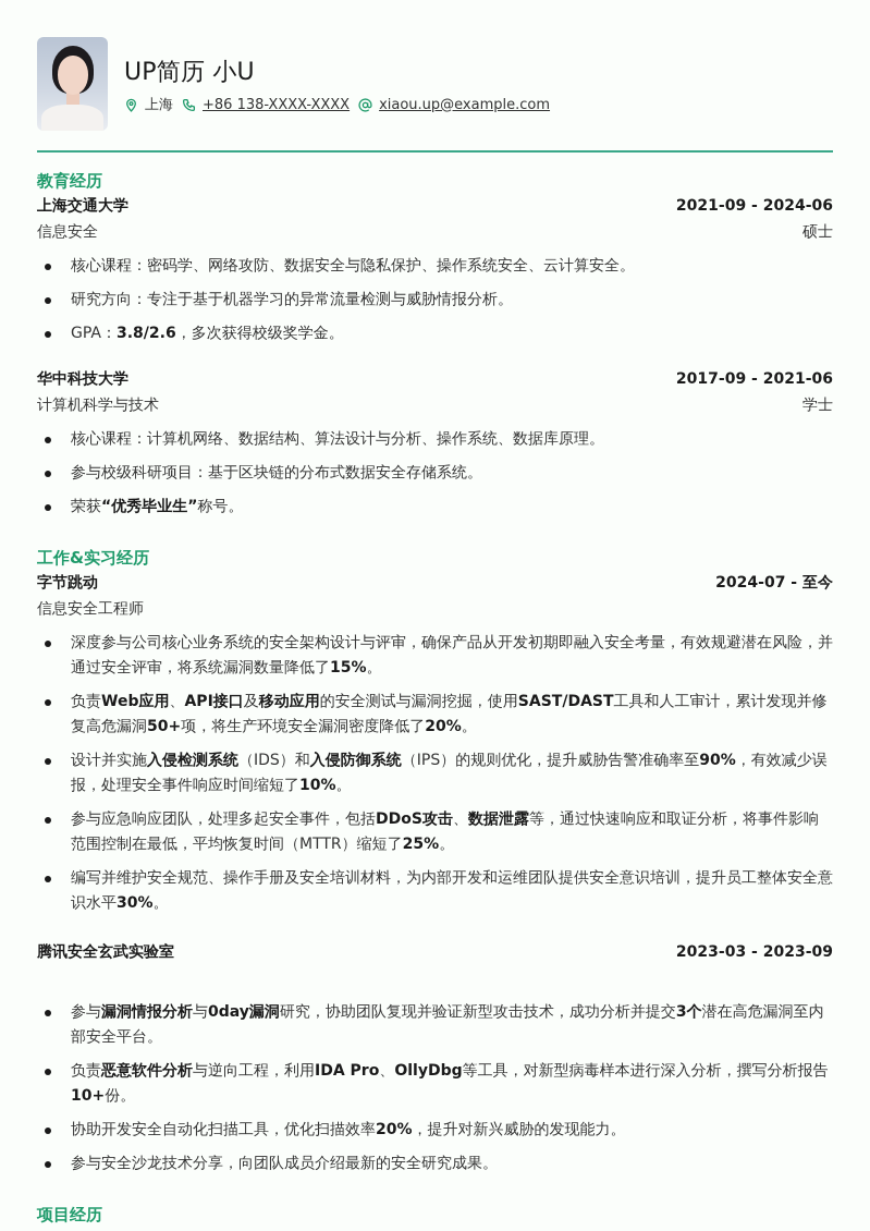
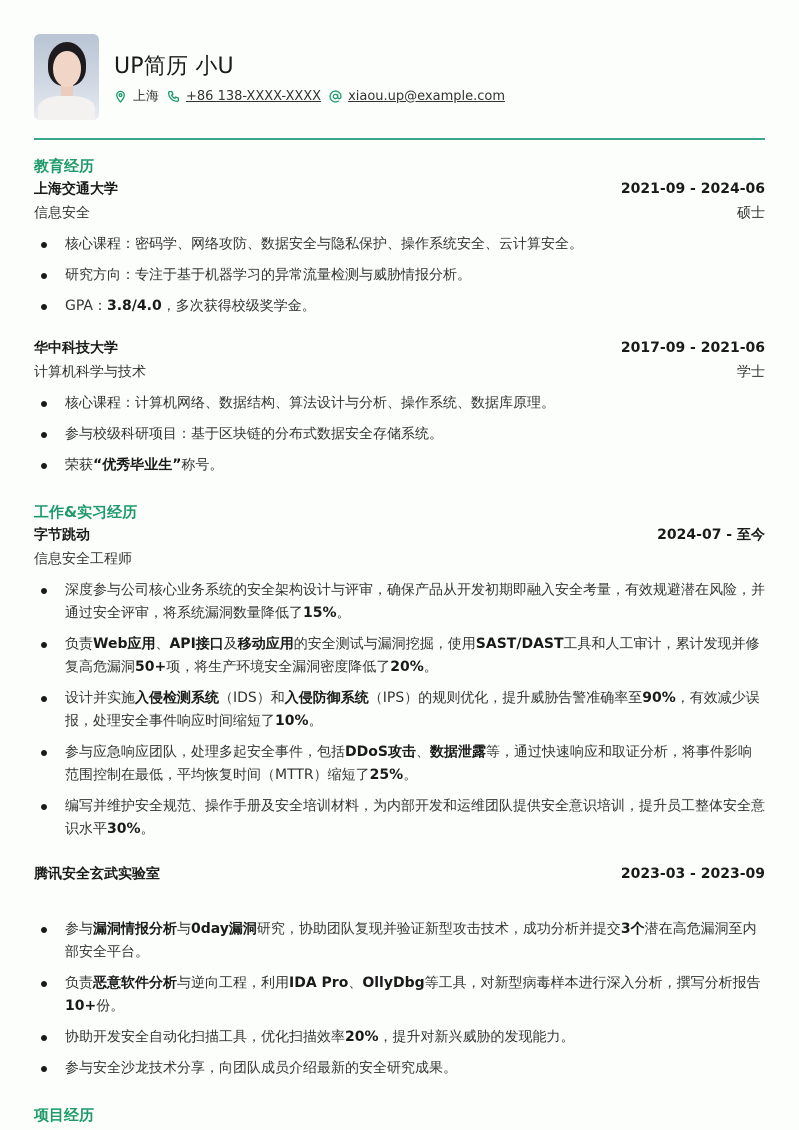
  UP简历 小U
  上海
  +86 138-XXXX-XXXX
  xiaou.up@example.com
  教育经历
  上海交通大学
  2021-09 - 2024-06
  信息安全
  硕士
  核心课程：密码学、网络攻防、数据安全与隐私保护、操作系统安全、云计算安全。
  研究方向：专注于基于机器学习的异常流量检测与威胁情报分析。
- GPA：3.8/2.6，多次获得校级奖学金。
+ GPA：3.8/4.0，多次获得校级奖学金。
  华中科技大学
  2017-09 - 2021-06
  计算机科学与技术
  学士
  核心课程：计算机网络、数据结构、算法设计与分析、操作系统、数据库原理。
  参与校级科研项目：基于区块链的分布式数据安全存储系统。
  荣获“优秀毕业生”称号。
  工作&实习经历
  字节跳动
  2024-07 - 至今
  信息安全工程师
  深度参与公司核心业务系统的安全架构设计与评审，确保产品从开发初期即融入安全考量，有效规避潜在风险，并通过安全评审，将系统漏洞数量降低了15%。
  负责Web应用、API接口及移动应用的安全测试与漏洞挖掘，使用SAST/DAST工具和人工审计，累计发现并修复高危漏洞50+项，将生产环境安全漏洞密度降低了20%。
  设计并实施入侵检测系统（IDS）和入侵防御系统（IPS）的规则优化，提升威胁告警准确率至90%，有效减少误报，处理安全事件响应时间缩短了10%。
  参与应急响应团队，处理多起安全事件，包括DDoS攻击、数据泄露等，通过快速响应和取证分析，将事件影响范围控制在最低，平均恢复时间（MTTR）缩短了25%。
  编写并维护安全规范、操作手册及安全培训材料，为内部开发和运维团队提供安全意识培训，提升员工整体安全意识水平30%。
  腾讯安全玄武实验室
  2023-03 - 2023-09
  参与漏洞情报分析与0day漏洞研究，协助团队复现并验证新型攻击技术，成功分析并提交3个潜在高危漏洞至内部安全平台。
  负责恶意软件分析与逆向工程，利用IDA Pro、OllyDbg等工具，对新型病毒样本进行深入分析，撰写分析报告10+份。
  协助开发安全自动化扫描工具，优化扫描效率20%，提升对新兴威胁的发现能力。
  参与安全沙龙技术分享，向团队成员介绍最新的安全研究成果。
  项目经历
